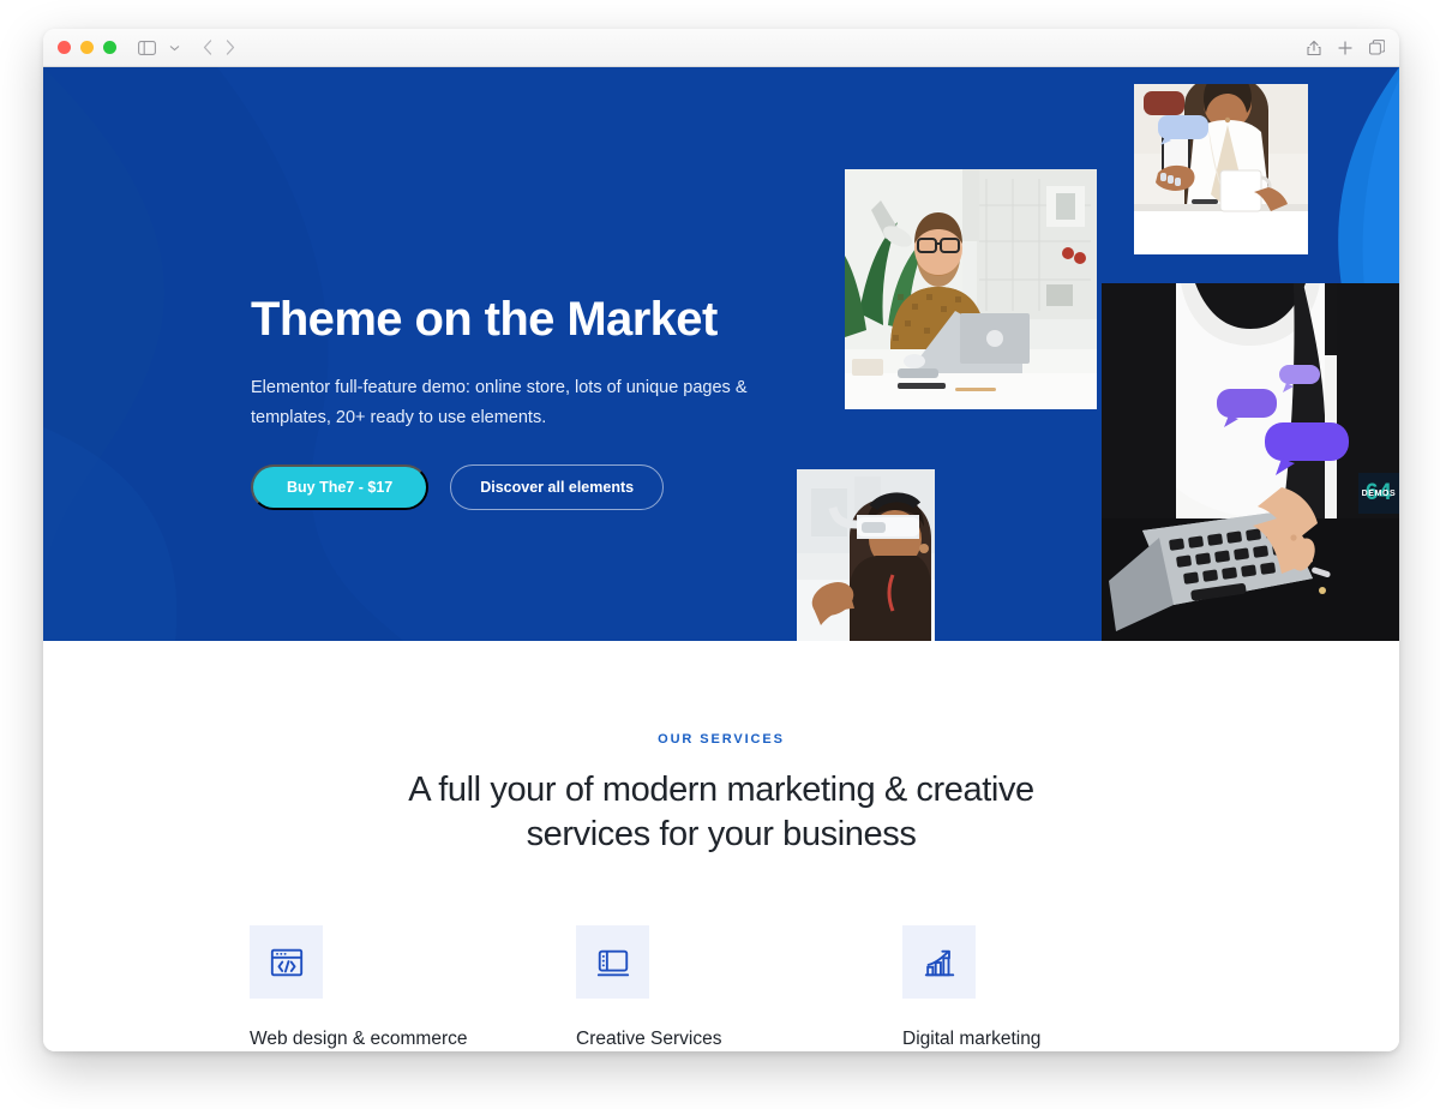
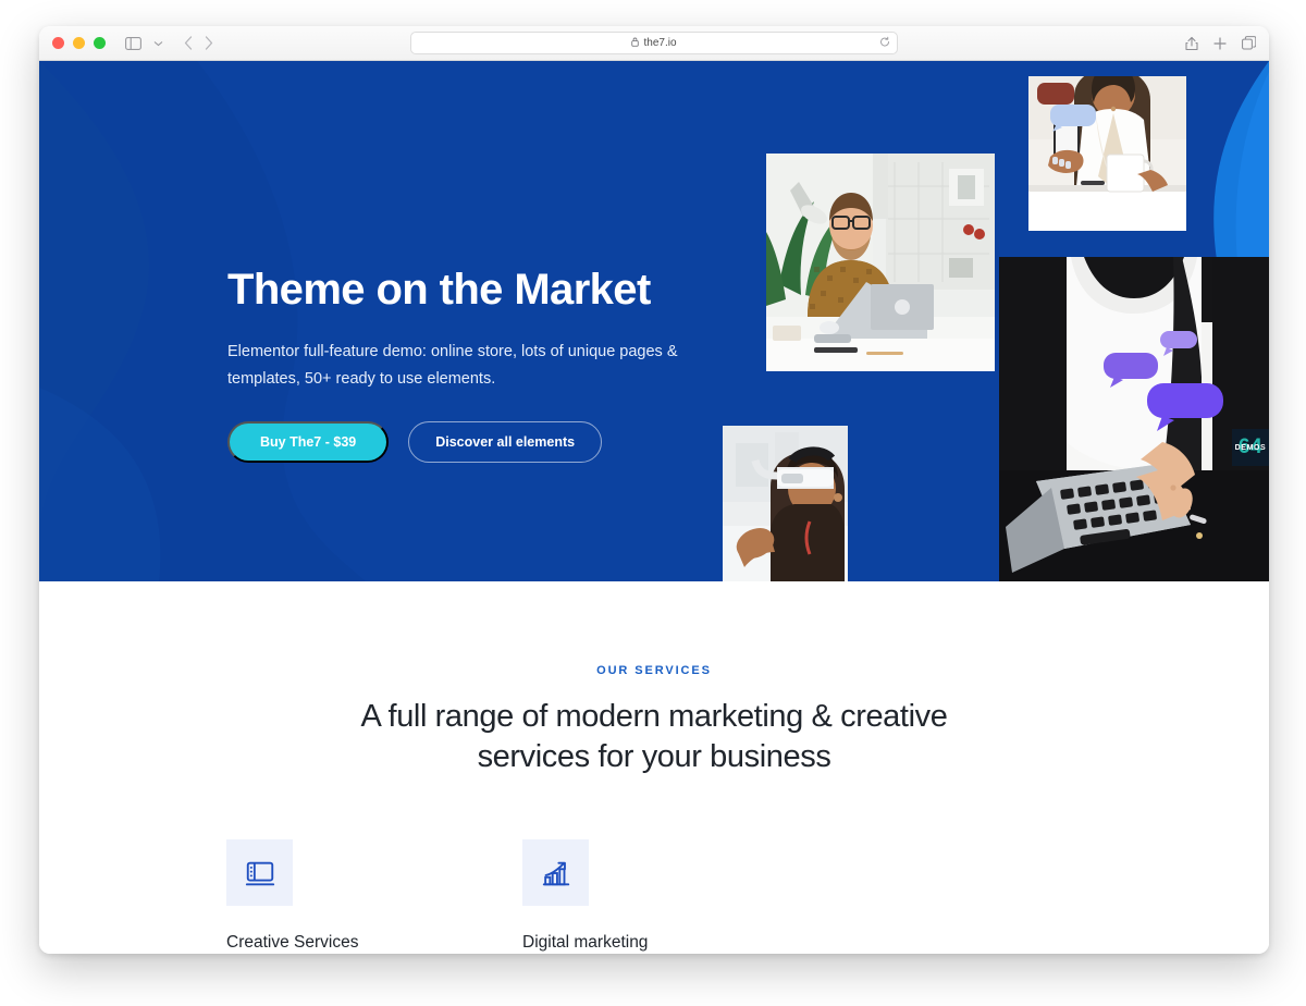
+ the7.io
  Theme on the Market
- Elementor full-feature demo: online store, lots of unique pages & templates, 20+ ready to use elements.
+ Elementor full-feature demo: online store, lots of unique pages & templates, 50+ ready to use elements.
- Buy The7 - $17
+ Buy The7 - $39
  Discover all elements
  64
  OUR SERVICES
- A full your of modern marketing & creative services for your business
+ A full range of modern marketing & creative services for your business
- Web design & ecommerce
  Creative Services
  Digital marketing
